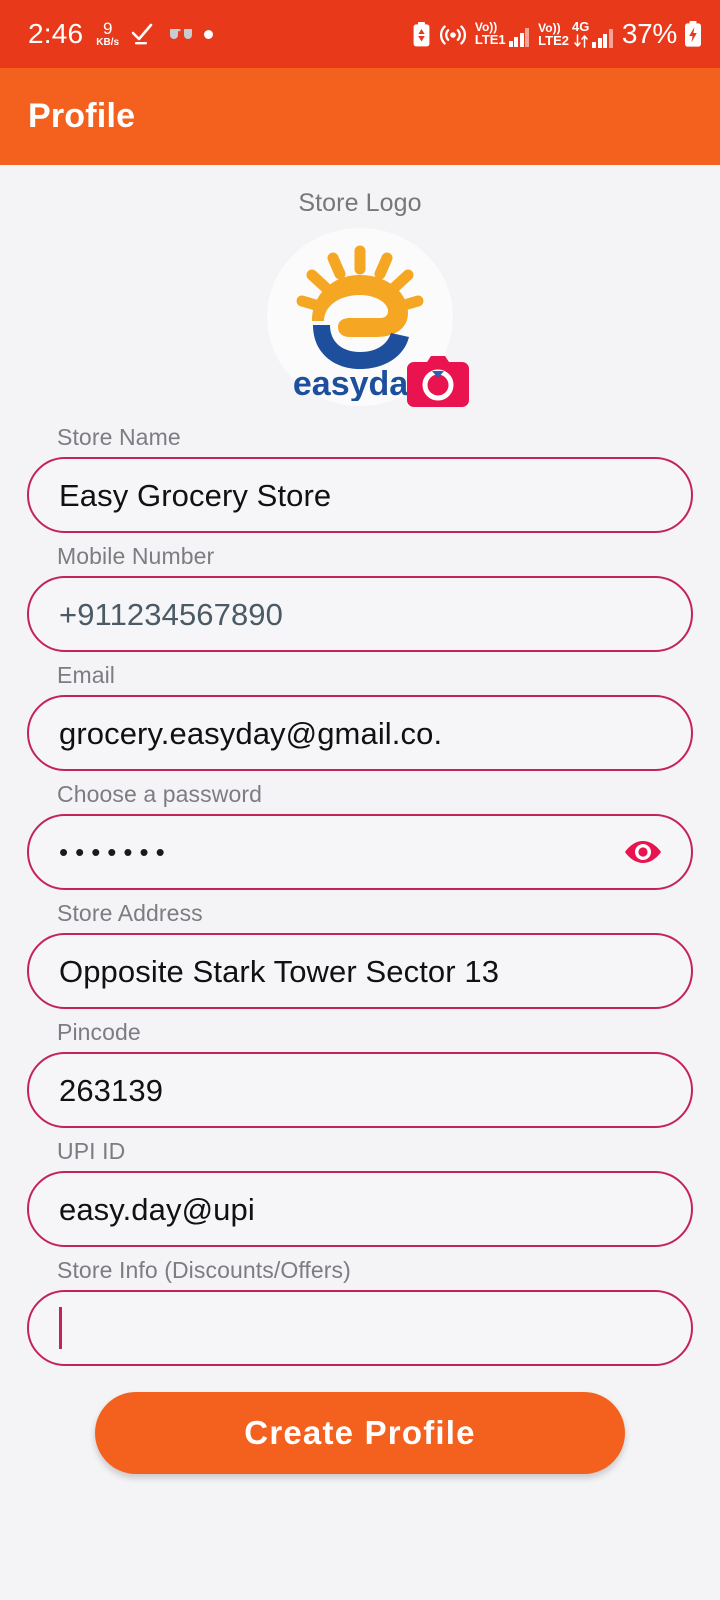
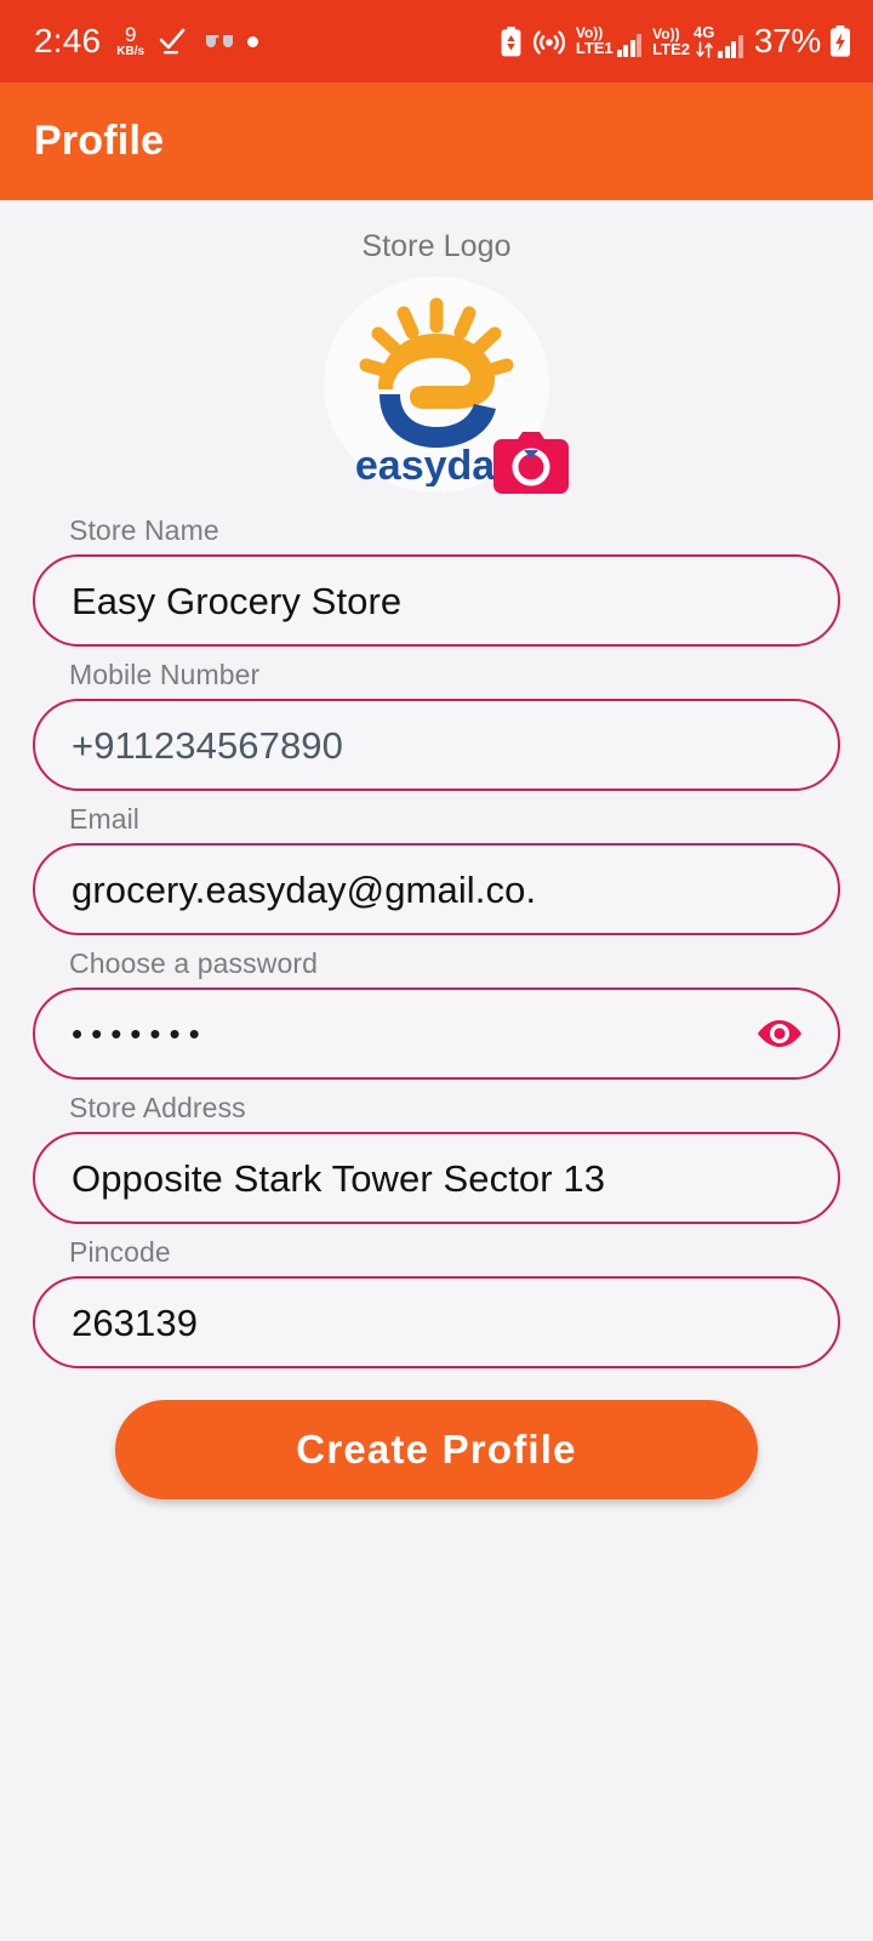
  2:46
  9
  KB/s
  Vo))
  LTE1
  Vo))
  LTE2
  4G
  37%
  Profile
  Store Logo
  easyda
  Store Name
  Easy Grocery Store
  Mobile Number
  +911234567890
  Email
  grocery.easyday@gmail.co.
  Choose a password
  •••••••
  Store Address
  Opposite Stark Tower Sector 13
  Pincode
  263139
- UPI ID
- easy.day@upi
- Store Info (Discounts/Offers)
  Create Profile
